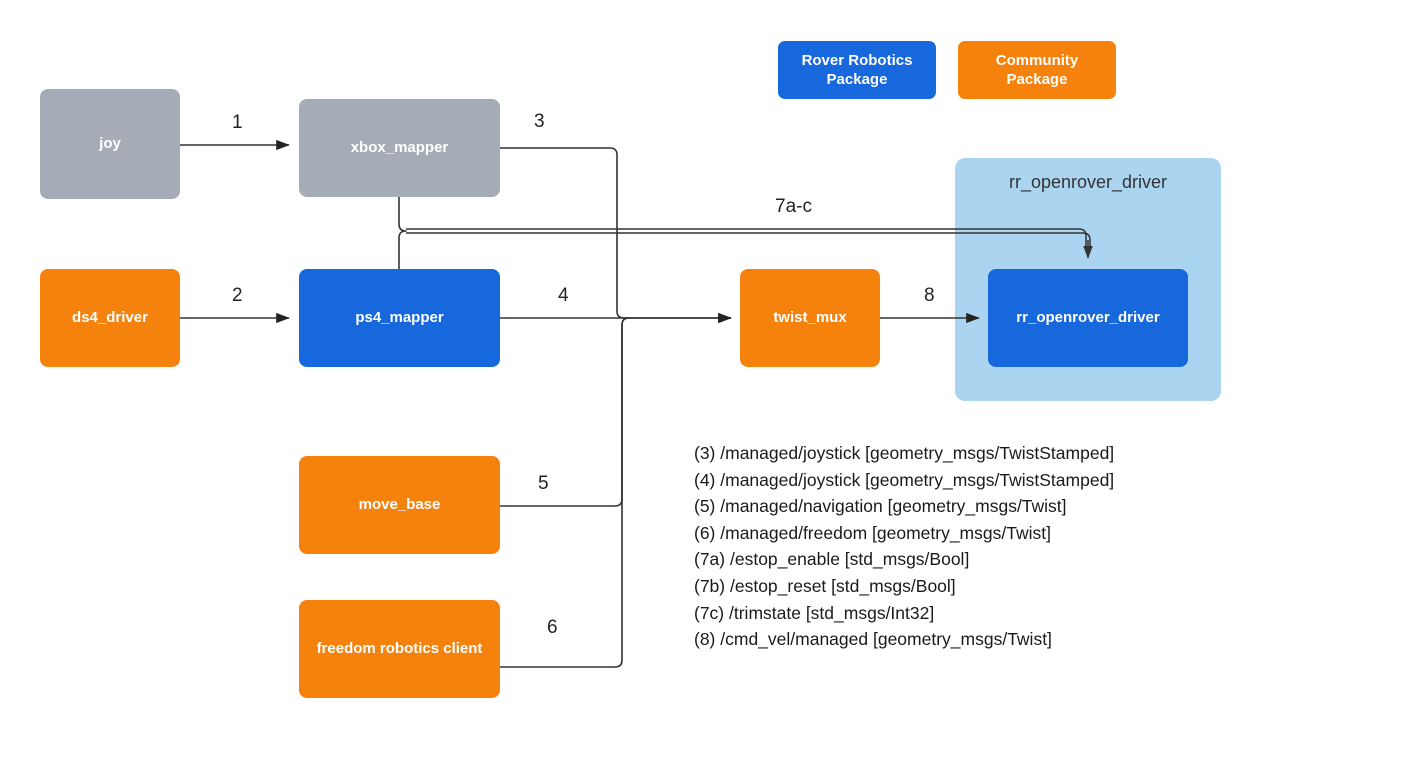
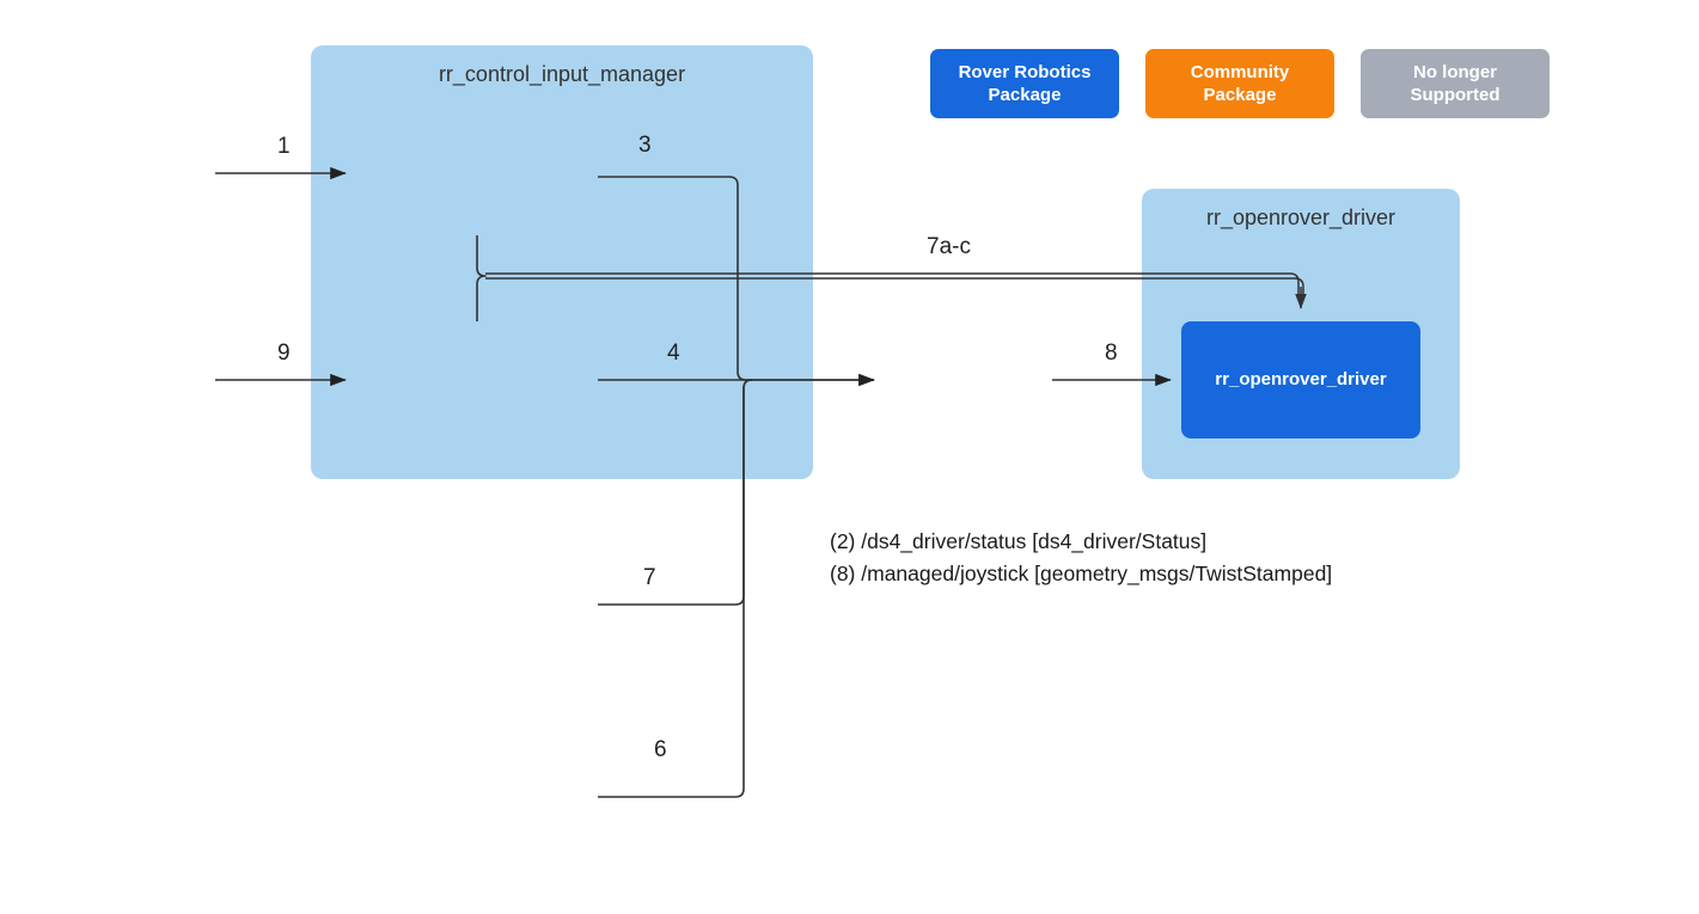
+ rr_control_input_manager
  rr_openrover_driver
- joy
- ds4_driver
- xbox_mapper
- ps4_mapper
- move_base
- freedom robotics client
- twist_mux
  rr_openrover_driver
  1
- 2
+ 9
  3
  4
- 5
+ 7
  6
  7a-c
  8
  Rover Robotics
  Package
  Community
  Package
+ No longer
+ Supported
+ (2) /ds4_driver/status [ds4_driver/Status]
- (3) /managed/joystick [geometry_msgs/TwistStamped]
+ (8) /managed/joystick [geometry_msgs/TwistStamped]
- (4) /managed/joystick [geometry_msgs/TwistStamped]
- (5) /managed/navigation [geometry_msgs/Twist]
- (6) /managed/freedom [geometry_msgs/Twist]
- (7a) /estop_enable [std_msgs/Bool]
- (7b) /estop_reset [std_msgs/Bool]
- (7c) /trimstate [std_msgs/Int32]
- (8) /cmd_vel/managed [geometry_msgs/Twist]
